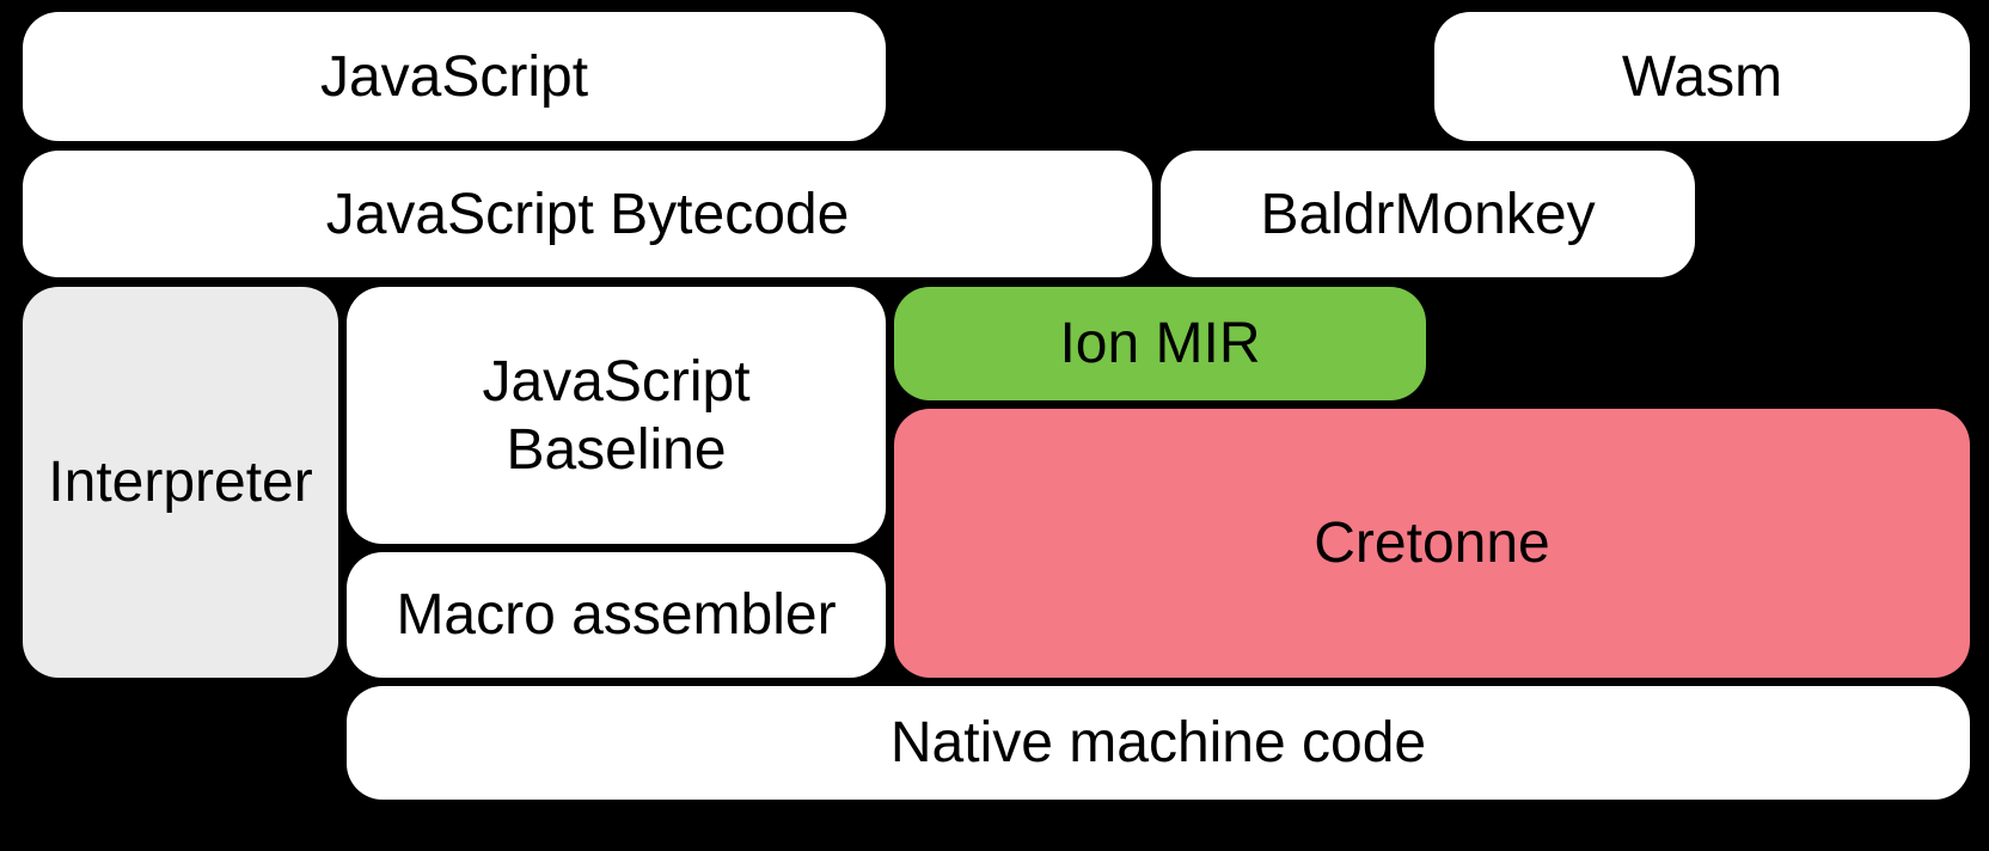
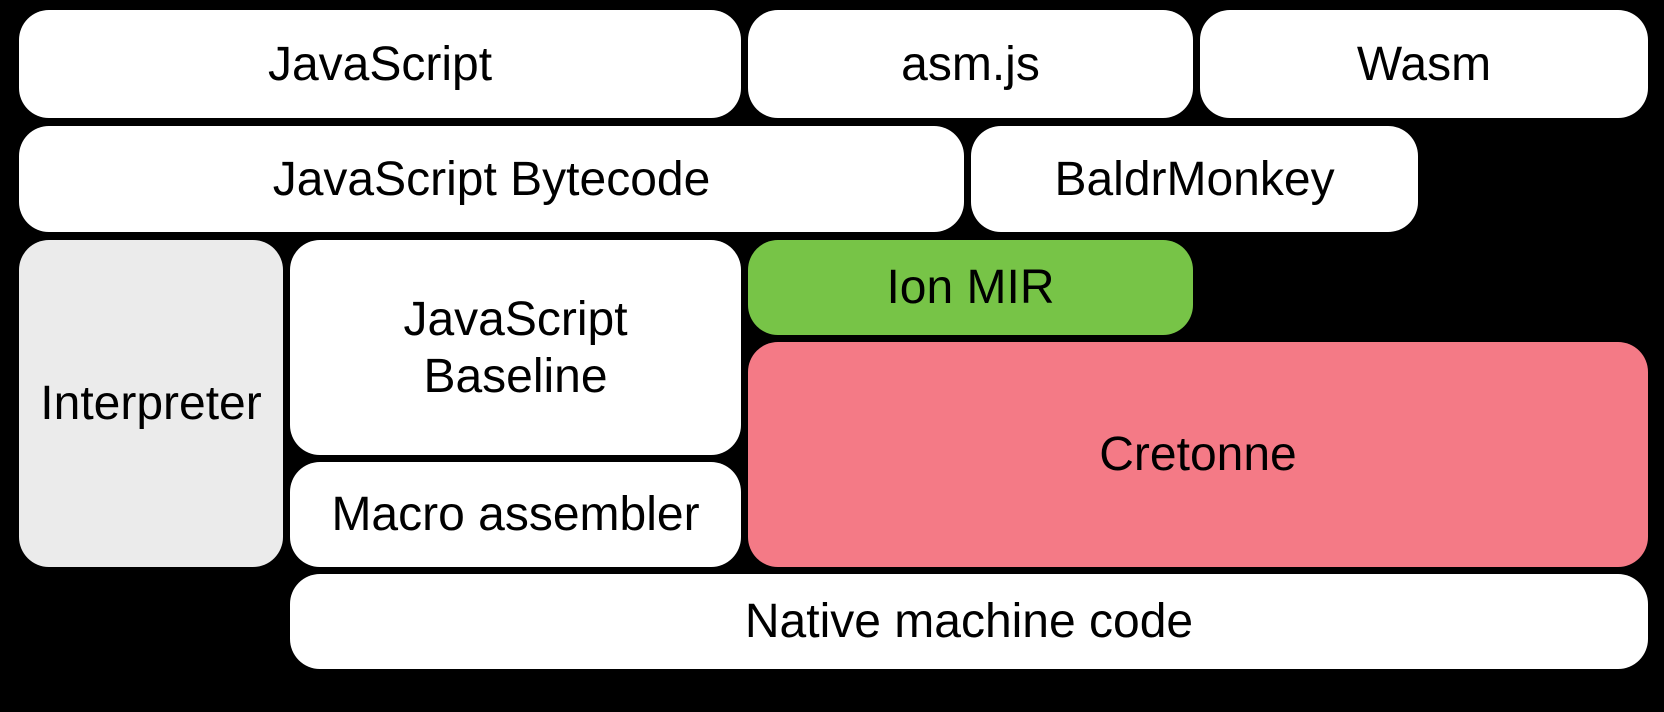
  JavaScript
+ asm.js
  Wasm
  JavaScript Bytecode
  BaldrMonkey
  Interpreter
  JavaScript
  Baseline
  Ion MIR
  Cretonne
  Macro assembler
  Native machine code
